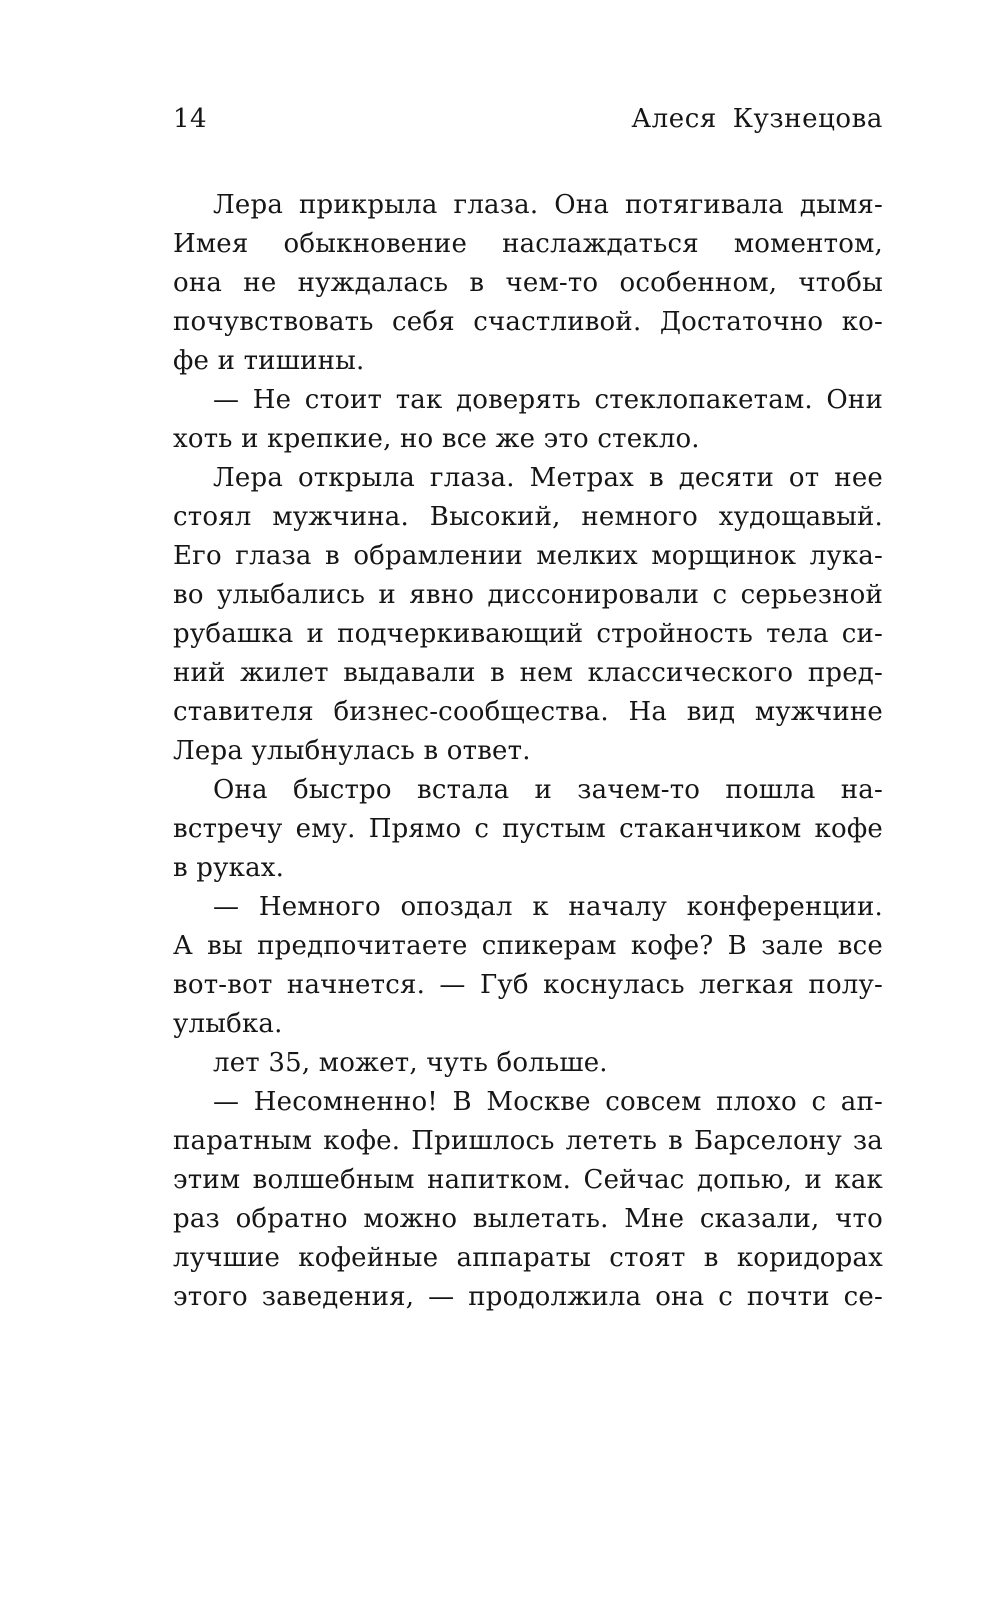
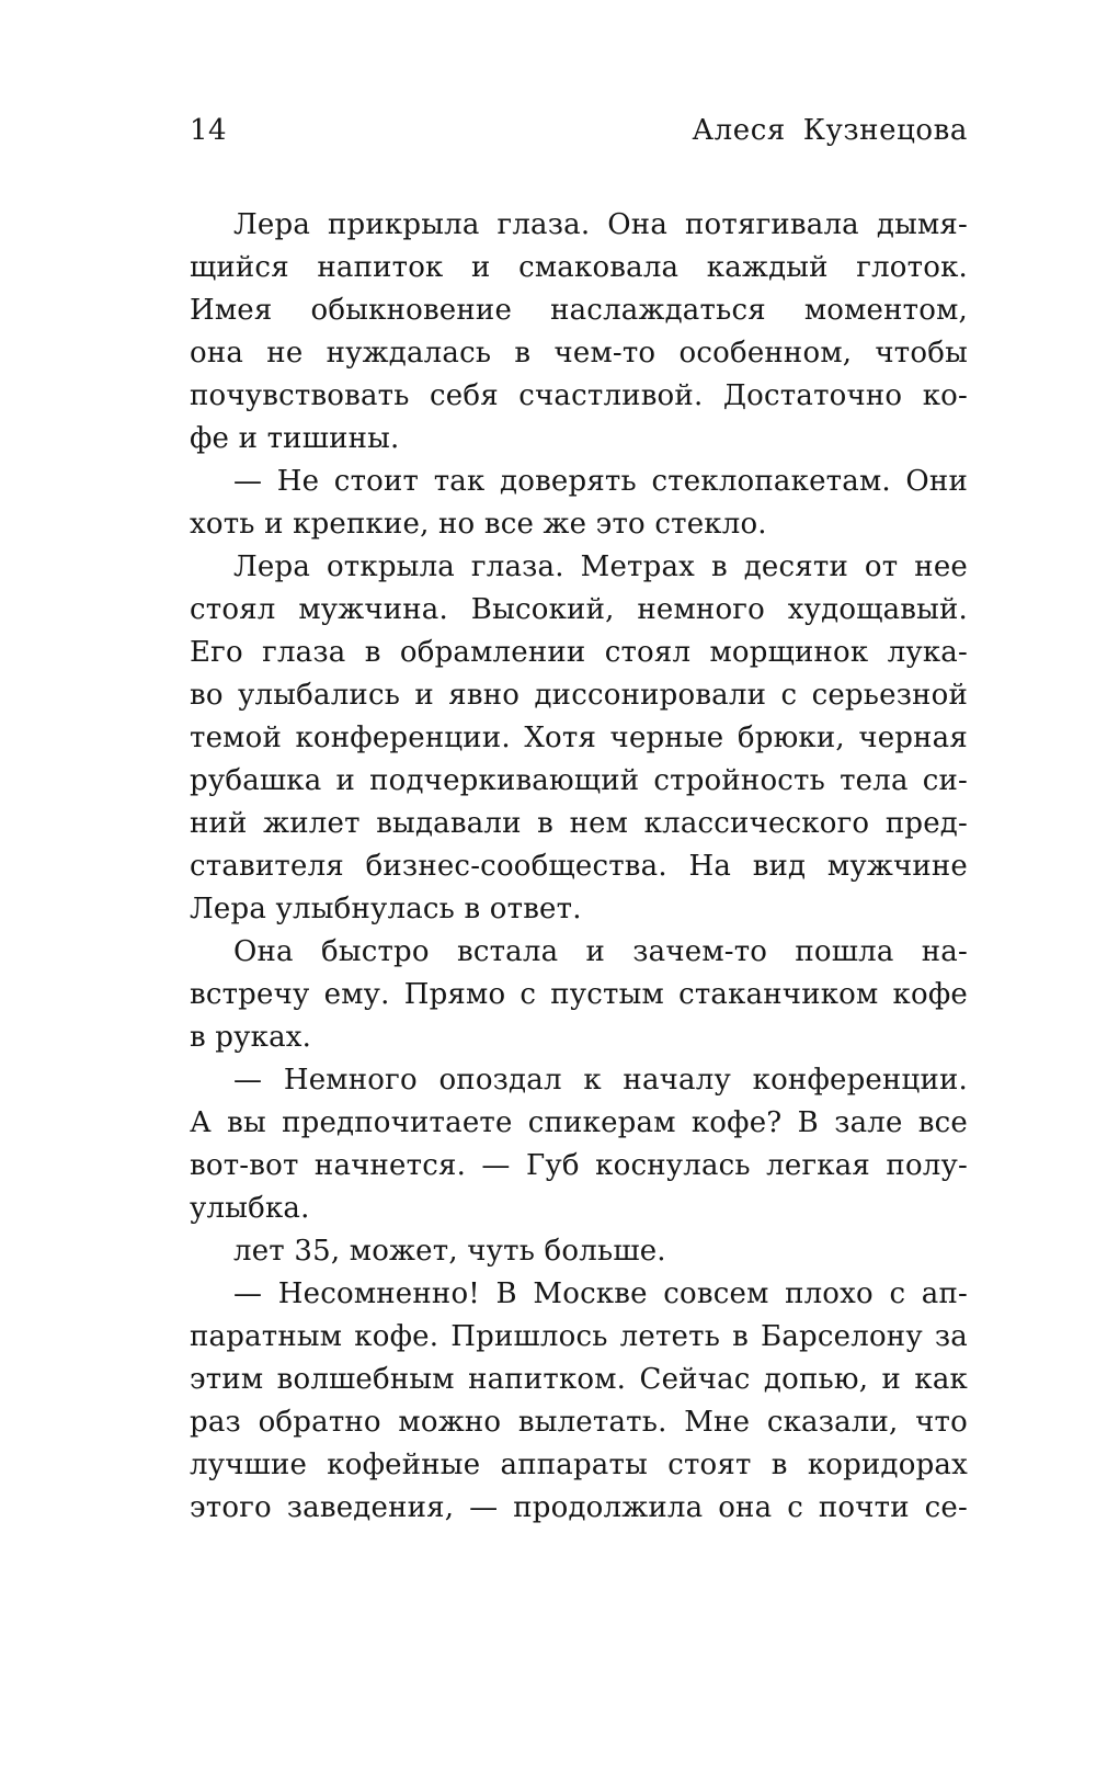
  14
  Алеся Кузнецова
  Лера прикрыла глаза. Она потягивала дымя-
+ щийся напиток и смаковала каждый глоток.
  Имея обыкновение наслаждаться моментом,
  она не нуждалась в чем-то особенном, чтобы
  почувствовать себя счастливой. Достаточно ко-
  фе и тишины.
  — Не стоит так доверять стеклопакетам. Они
  хоть и крепкие, но все же это стекло.
  Лера открыла глаза. Метрах в десяти от нее
  стоял мужчина. Высокий, немного худощавый.
- Его глаза в обрамлении мелких морщинок лука-
+ Его глаза в обрамлении стоял морщинок лука-
  во улыбались и явно диссонировали с серьезной
+ темой конференции. Хотя черные брюки, черная
  рубашка и подчеркивающий стройность тела си-
  ний жилет выдавали в нем классического пред-
  ставителя бизнес-сообщества. На вид мужчине
  Лера улыбнулась в ответ.
  Она быстро встала и зачем-то пошла на-
  встречу ему. Прямо с пустым стаканчиком кофе
  в руках.
  — Немного опоздал к началу конференции.
  А вы предпочитаете спикерам кофе? В зале все
  вот-вот начнется. — Губ коснулась легкая полу-
  улыбка.
  лет 35, может, чуть больше.
  — Несомненно! В Москве совсем плохо с ап-
  паратным кофе. Пришлось лететь в Барселону за
  этим волшебным напитком. Сейчас допью, и как
  раз обратно можно вылетать. Мне сказали, что
  лучшие кофейные аппараты стоят в коридорах
  этого заведения, — продолжила она с почти се-
